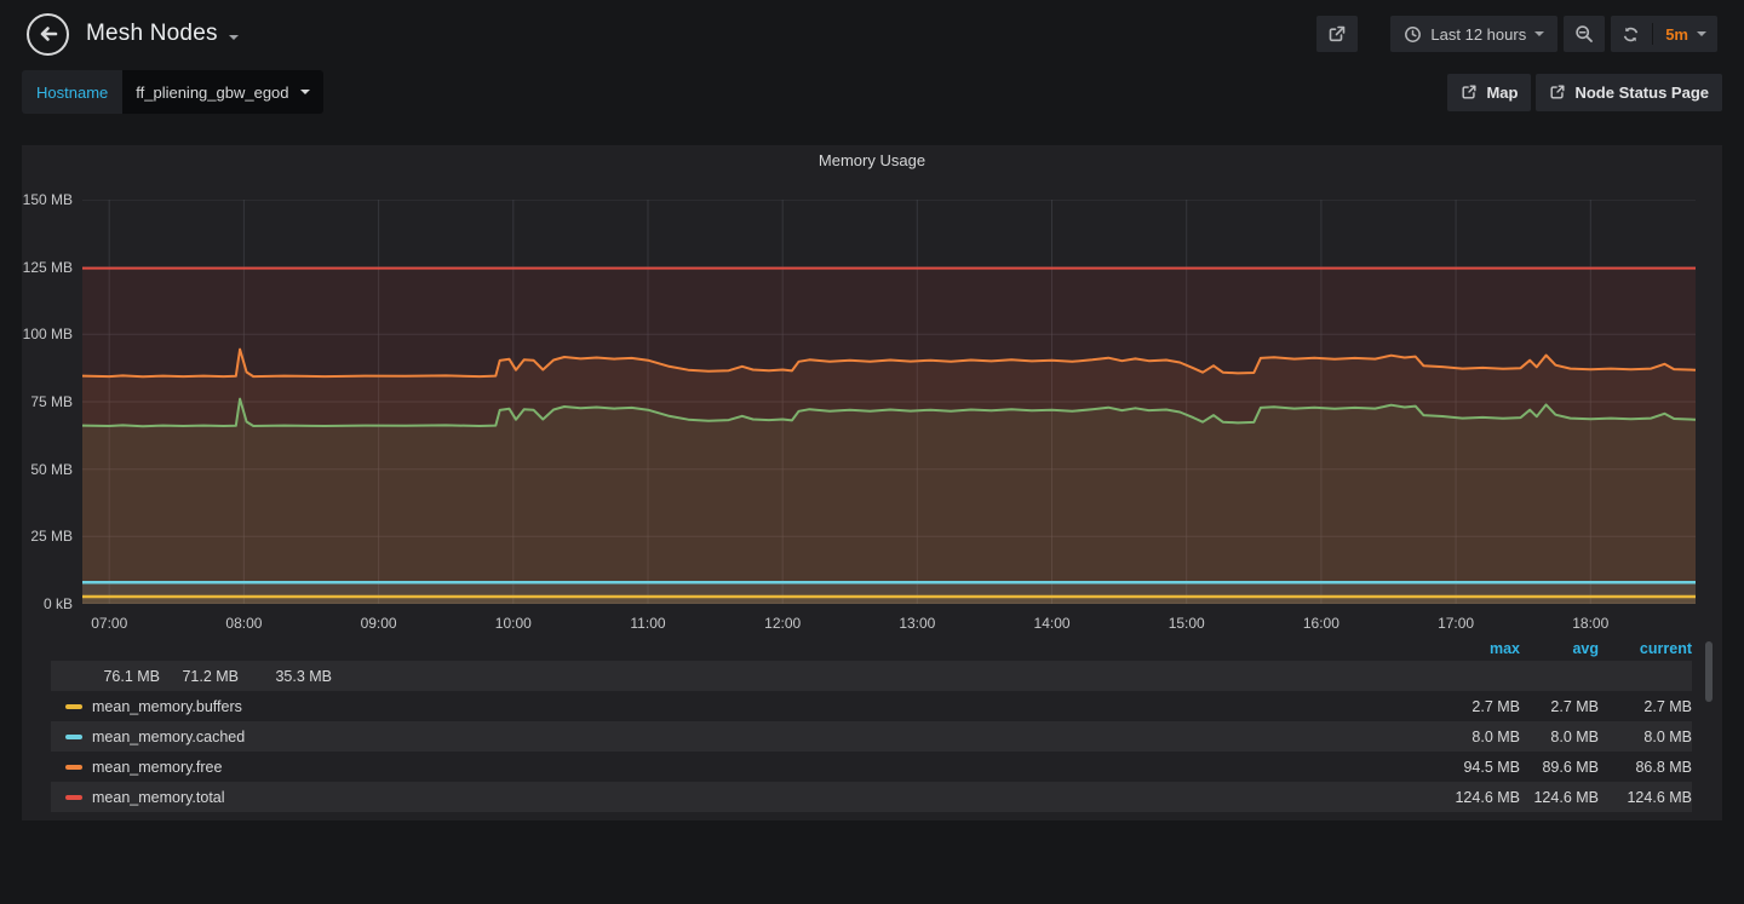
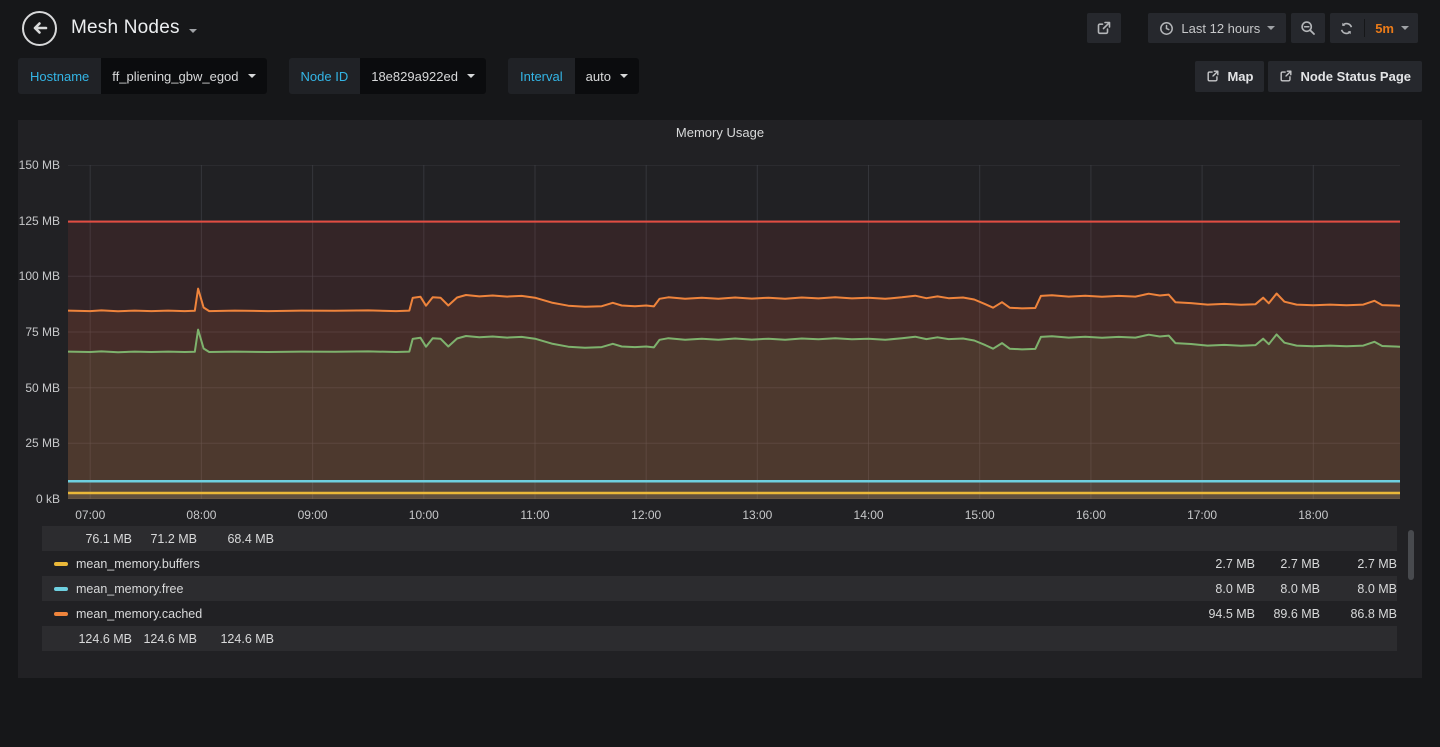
  Mesh Nodes
  Last 12 hours
  5m
  Hostname
  ff_pliening_gbw_egod
+ Node ID
+ 18e829a922ed
+ Interval
+ auto
  Map
  Node Status Page
  Memory Usage
  0 kB
  25 MB
  50 MB
  75 MB
  100 MB
  125 MB
  150 MB
  07:00
  08:00
  09:00
  10:00
  11:00
  12:00
  13:00
  14:00
  15:00
  16:00
  17:00
  18:00
- max
- avg
- current
  76.1 MB
  71.2 MB
- 35.3 MB
+ 68.4 MB
  mean_memory.buffers
  2.7 MB
  2.7 MB
  2.7 MB
- mean_memory.cached
+ mean_memory.free
  8.0 MB
  8.0 MB
  8.0 MB
- mean_memory.free
+ mean_memory.cached
  94.5 MB
  89.6 MB
  86.8 MB
- mean_memory.total
  124.6 MB
  124.6 MB
  124.6 MB
